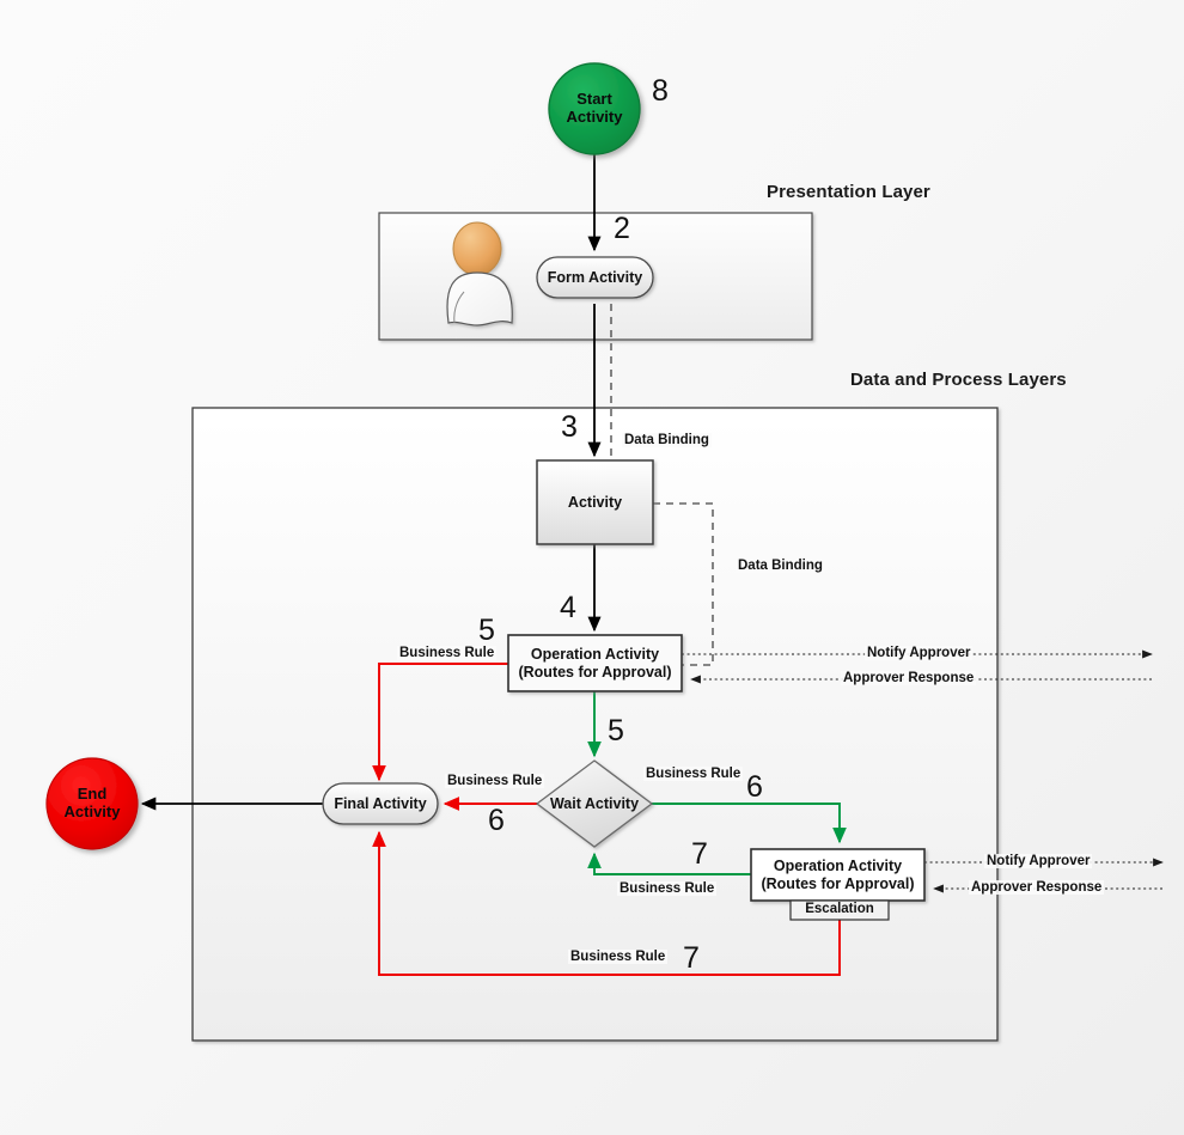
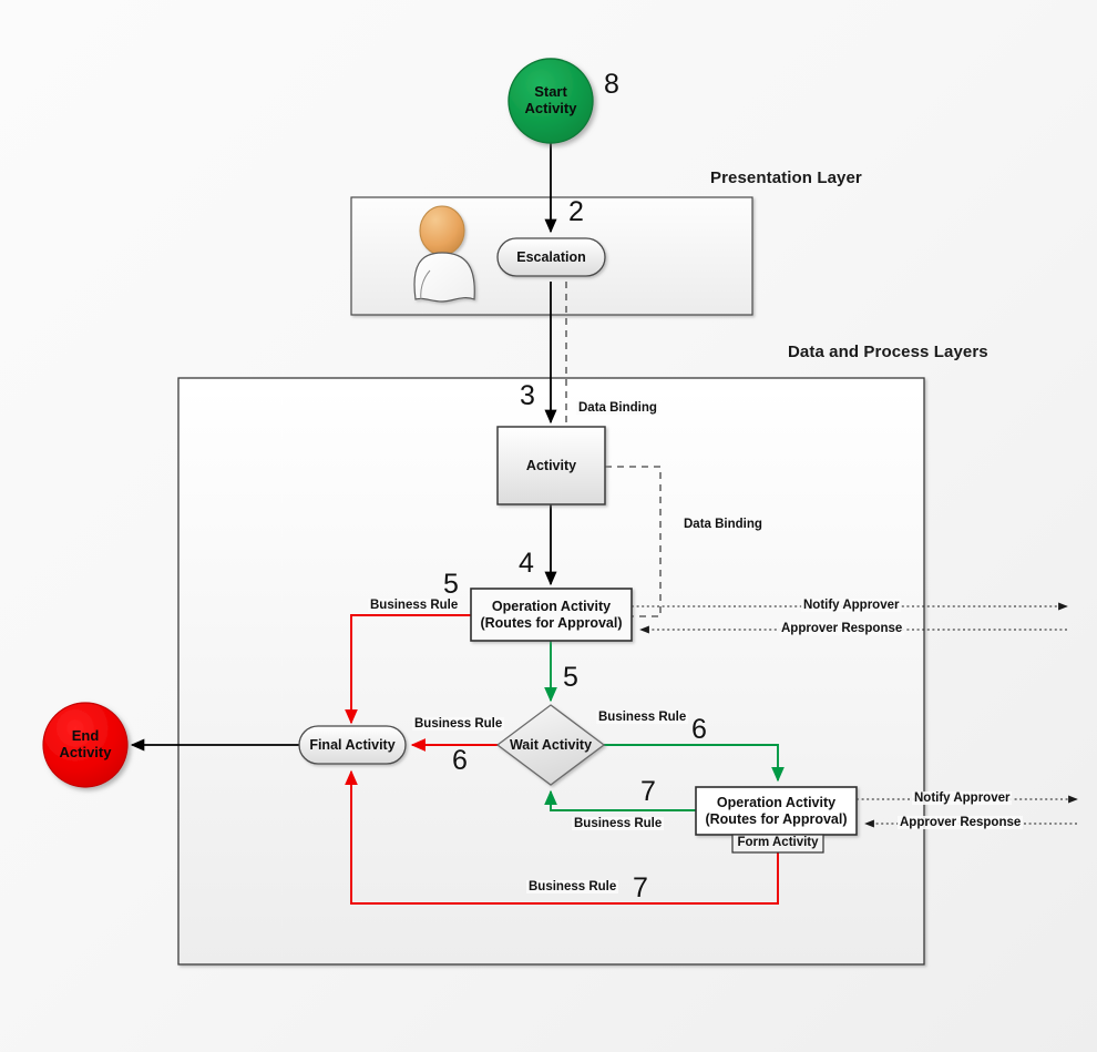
  Presentation Layer
  Data and Process Layers
  Start
  Activity
- Form Activity
+ Escalation
  Activity
  Operation Activity
  (Routes for Approval)
  Wait Activity
  Operation Activity
  (Routes for Approval)
- Escalation
+ Form Activity
  Final Activity
  End
  Activity
  8
  2
  3
  4
  5
  5
  6
  6
  7
  7
  Data Binding
  Data Binding
  Business Rule
  Notify Approver
  Approver Response
  Business Rule
  Business Rule
  Business Rule
  Notify Approver
  Approver Response
  Business Rule
